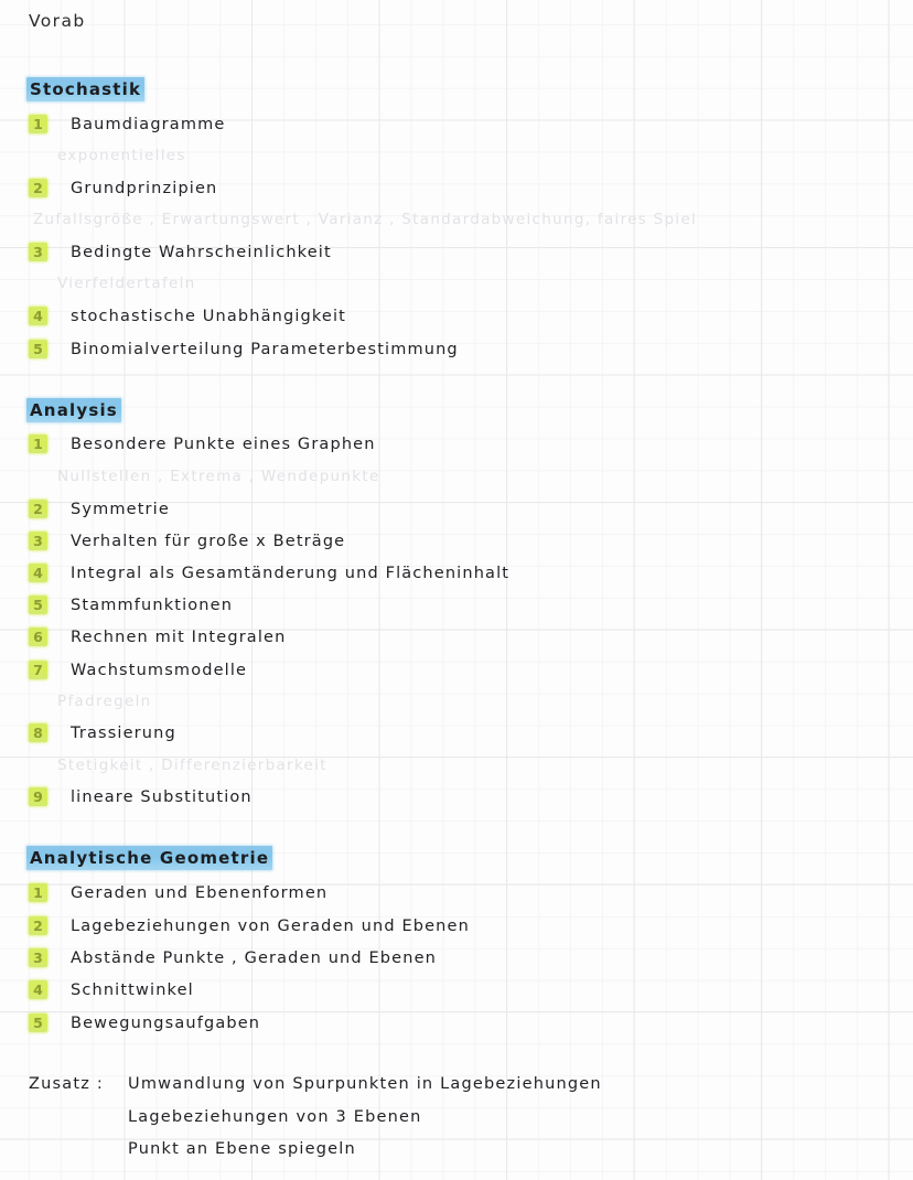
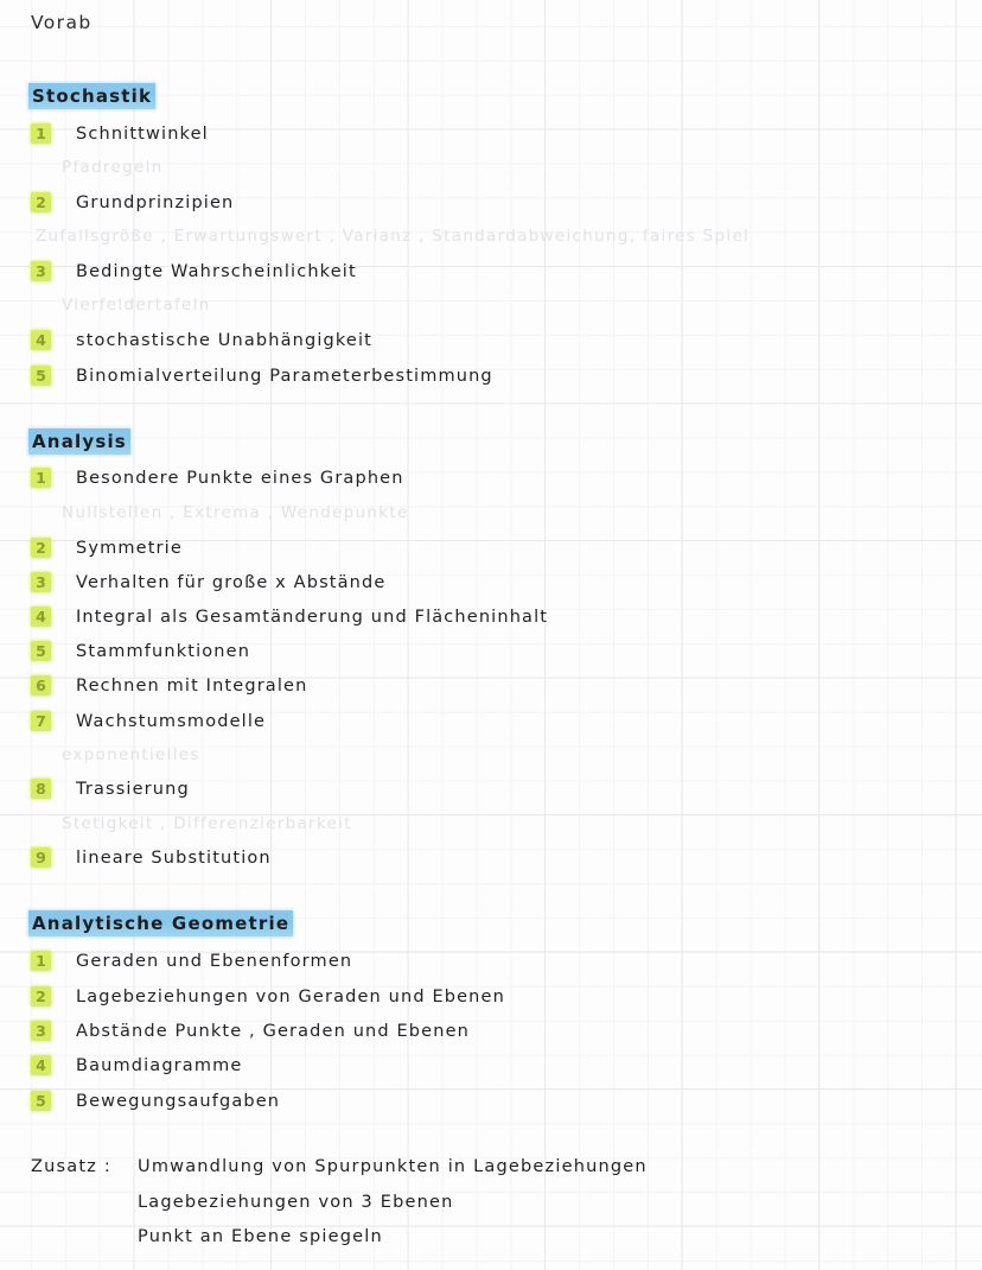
  Vorab
  Stochastik
  1
- Baumdiagramme
+ Schnittwinkel
- exponentielles
+ Pfadregeln
  2
  Grundprinzipien
  Zufallsgröße , Erwartungswert , Varianz , Standardabweichung, faires Spiel
  3
  Bedingte Wahrscheinlichkeit
  Vierfeldertafeln
  4
  stochastische Unabhängigkeit
  5
  Binomialverteilung Parameterbestimmung
  Analysis
  1
  Besondere Punkte eines Graphen
  Nullstellen , Extrema , Wendepunkte
  2
  Symmetrie
  3
- Verhalten für große x Beträge
+ Verhalten für große x Abstände
  4
  Integral als Gesamtänderung und Flächeninhalt
  5
  Stammfunktionen
  6
  Rechnen mit Integralen
  7
  Wachstumsmodelle
- Pfadregeln
+ exponentielles
  8
  Trassierung
  Stetigkeit , Differenzierbarkeit
  9
  lineare Substitution
  Analytische Geometrie
  1
  Geraden und Ebenenformen
  2
  Lagebeziehungen von Geraden und Ebenen
  3
  Abstände Punkte , Geraden und Ebenen
  4
- Schnittwinkel
+ Baumdiagramme
  5
  Bewegungsaufgaben
  Zusatz :
  Umwandlung von Spurpunkten in Lagebeziehungen
  Lagebeziehungen von 3 Ebenen
  Punkt an Ebene spiegeln
